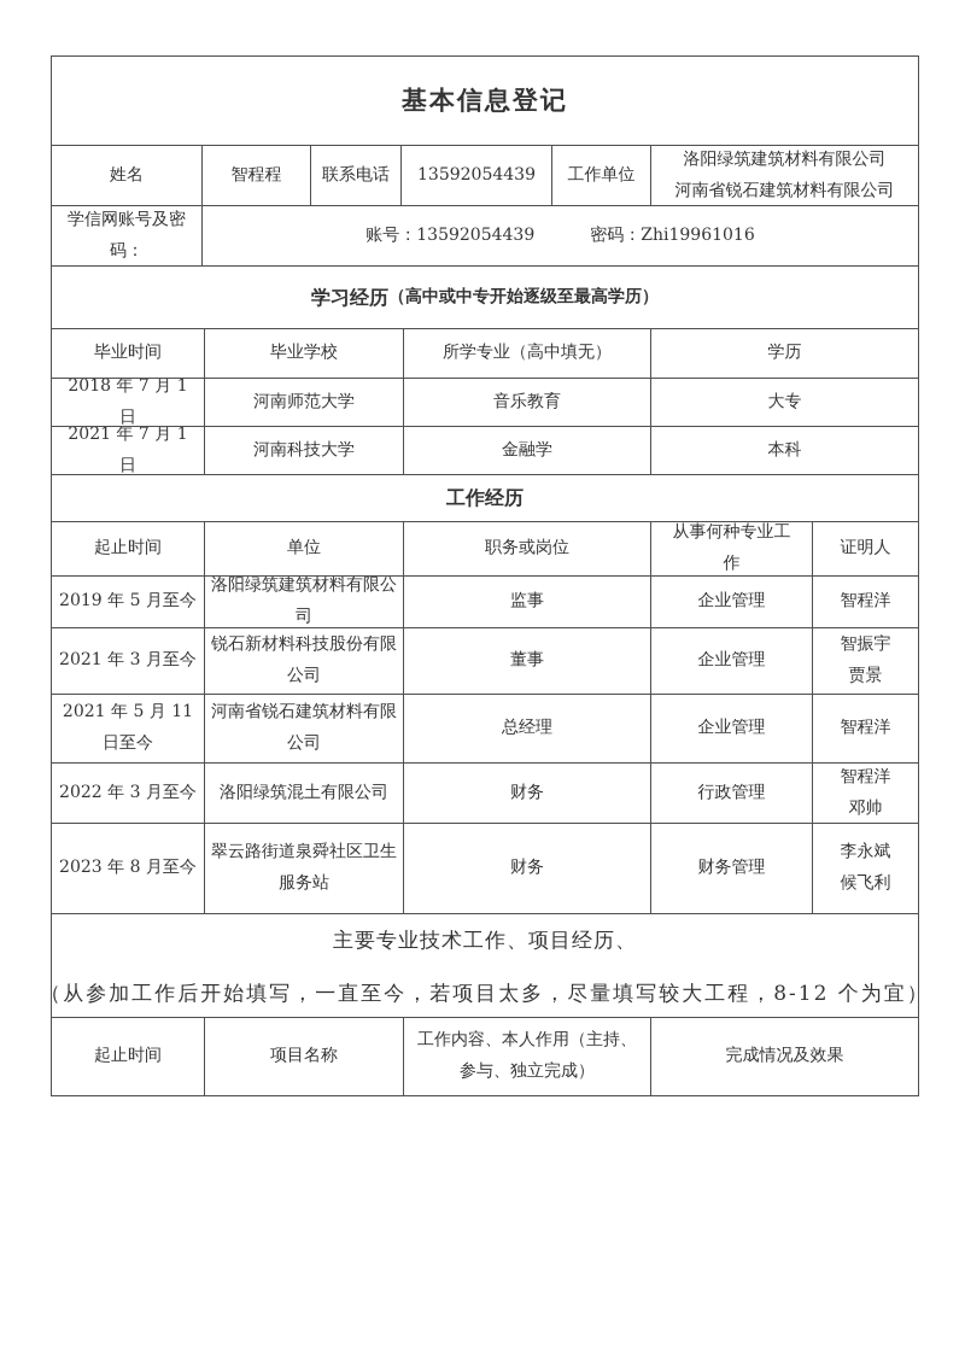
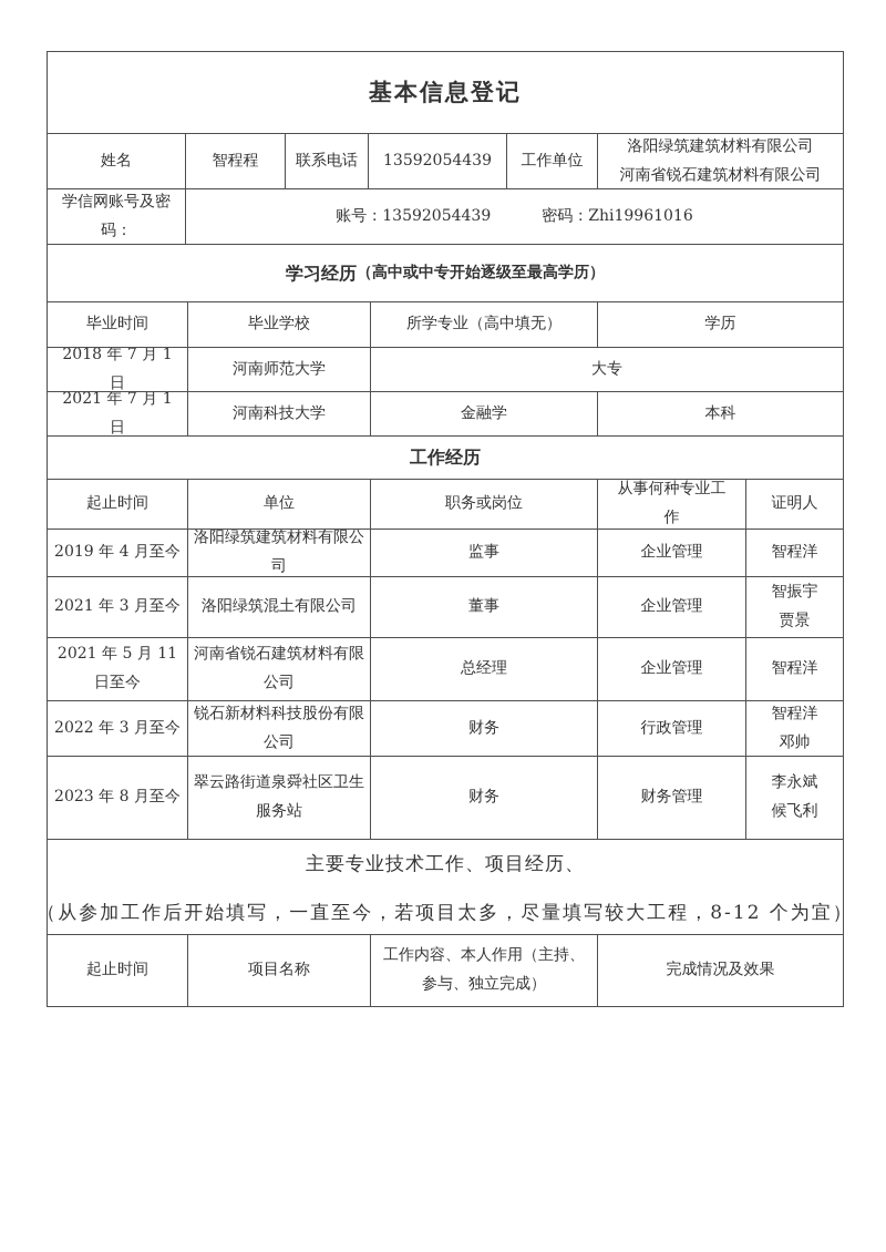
  基本信息登记
  姓名
  智程程
  联系电话
  13592054439
  工作单位
  洛阳绿筑建筑材料有限公司
  河南省锐石建筑材料有限公司
  学信网账号及密码：
  账号：
  13592054439
  密码：
  Zhi19961016
  学习经历
  （高中或中专开始逐级至最高学历）
  毕业时间
  毕业学校
  所学专业（高中填无）
  学历
  2018 年 7 月 1 日
  河南师范大学
- 音乐教育
  大专
  2021 年 7 月 1 日
  河南科技大学
  金融学
  本科
  工作经历
  起止时间
  单位
  职务或岗位
  从事何种专业工作
  证明人
- 2019 年 5 月至今
+ 2019 年 4 月至今
  洛阳绿筑建筑材料有限公司
  监事
  企业管理
  智程洋
  2021 年 3 月至今
- 锐石新材料科技股份有限公司
+ 洛阳绿筑混土有限公司
  董事
  企业管理
  智振宇
  贾景
  2021 年 5 月 11 日至今
  河南省锐石建筑材料有限公司
  总经理
  企业管理
  智程洋
  2022 年 3 月至今
- 洛阳绿筑混土有限公司
+ 锐石新材料科技股份有限公司
  财务
  行政管理
  智程洋
  邓帅
  2023 年 8 月至今
  翠云路街道泉舜社区卫生服务站
  财务
  财务管理
  李永斌
  候飞利
  主要专业技术工作、项目经历、
  （从参加工作后开始填写，一直至今，若项目太多，尽量填写较大工程，8-12 个为宜）
  起止时间
  项目名称
  工作内容、本人作用（主持、参与、独立完成）
  完成情况及效果
